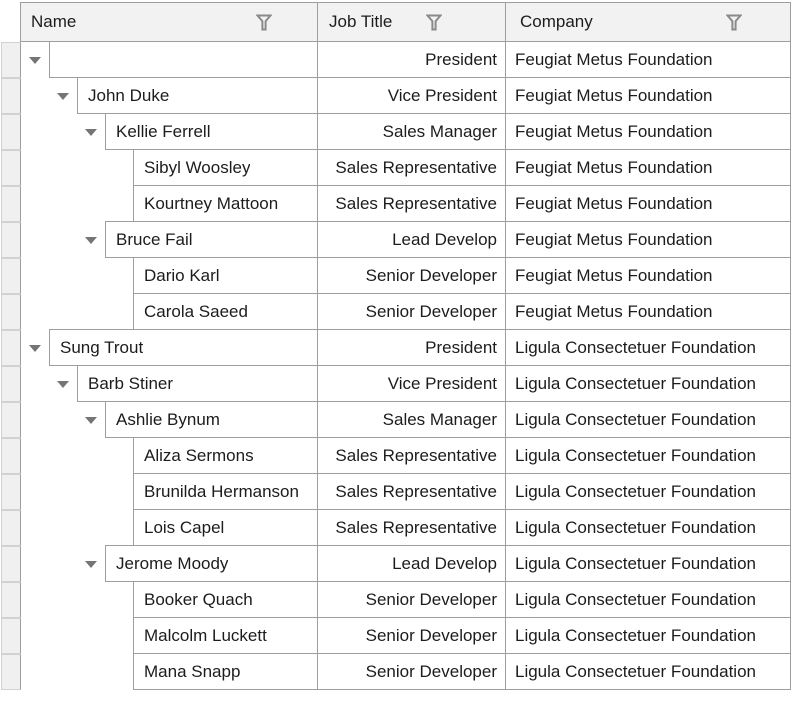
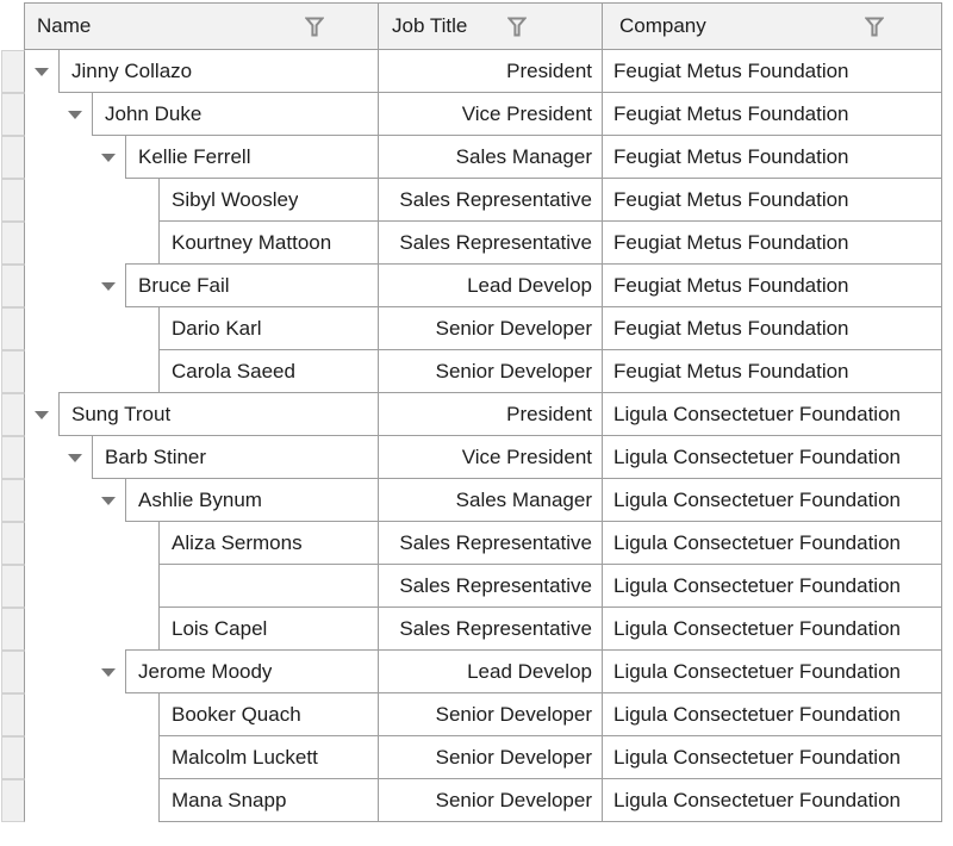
  Name
  Job Title
  Company
+ Jinny Collazo
  President
  Feugiat Metus Foundation
  John Duke
  Vice President
  Feugiat Metus Foundation
  Kellie Ferrell
  Sales Manager
  Feugiat Metus Foundation
  Sibyl Woosley
  Sales Representative
  Feugiat Metus Foundation
  Kourtney Mattoon
  Sales Representative
  Feugiat Metus Foundation
  Bruce Fail
  Lead Develop
  Feugiat Metus Foundation
  Dario Karl
  Senior Developer
  Feugiat Metus Foundation
  Carola Saeed
  Senior Developer
  Feugiat Metus Foundation
  Sung Trout
  President
  Ligula Consectetuer Foundation
  Barb Stiner
  Vice President
  Ligula Consectetuer Foundation
  Ashlie Bynum
  Sales Manager
  Ligula Consectetuer Foundation
  Aliza Sermons
  Sales Representative
  Ligula Consectetuer Foundation
- Brunilda Hermanson
  Sales Representative
  Ligula Consectetuer Foundation
  Lois Capel
  Sales Representative
  Ligula Consectetuer Foundation
  Jerome Moody
  Lead Develop
  Ligula Consectetuer Foundation
  Booker Quach
  Senior Developer
  Ligula Consectetuer Foundation
  Malcolm Luckett
  Senior Developer
  Ligula Consectetuer Foundation
  Mana Snapp
  Senior Developer
  Ligula Consectetuer Foundation
